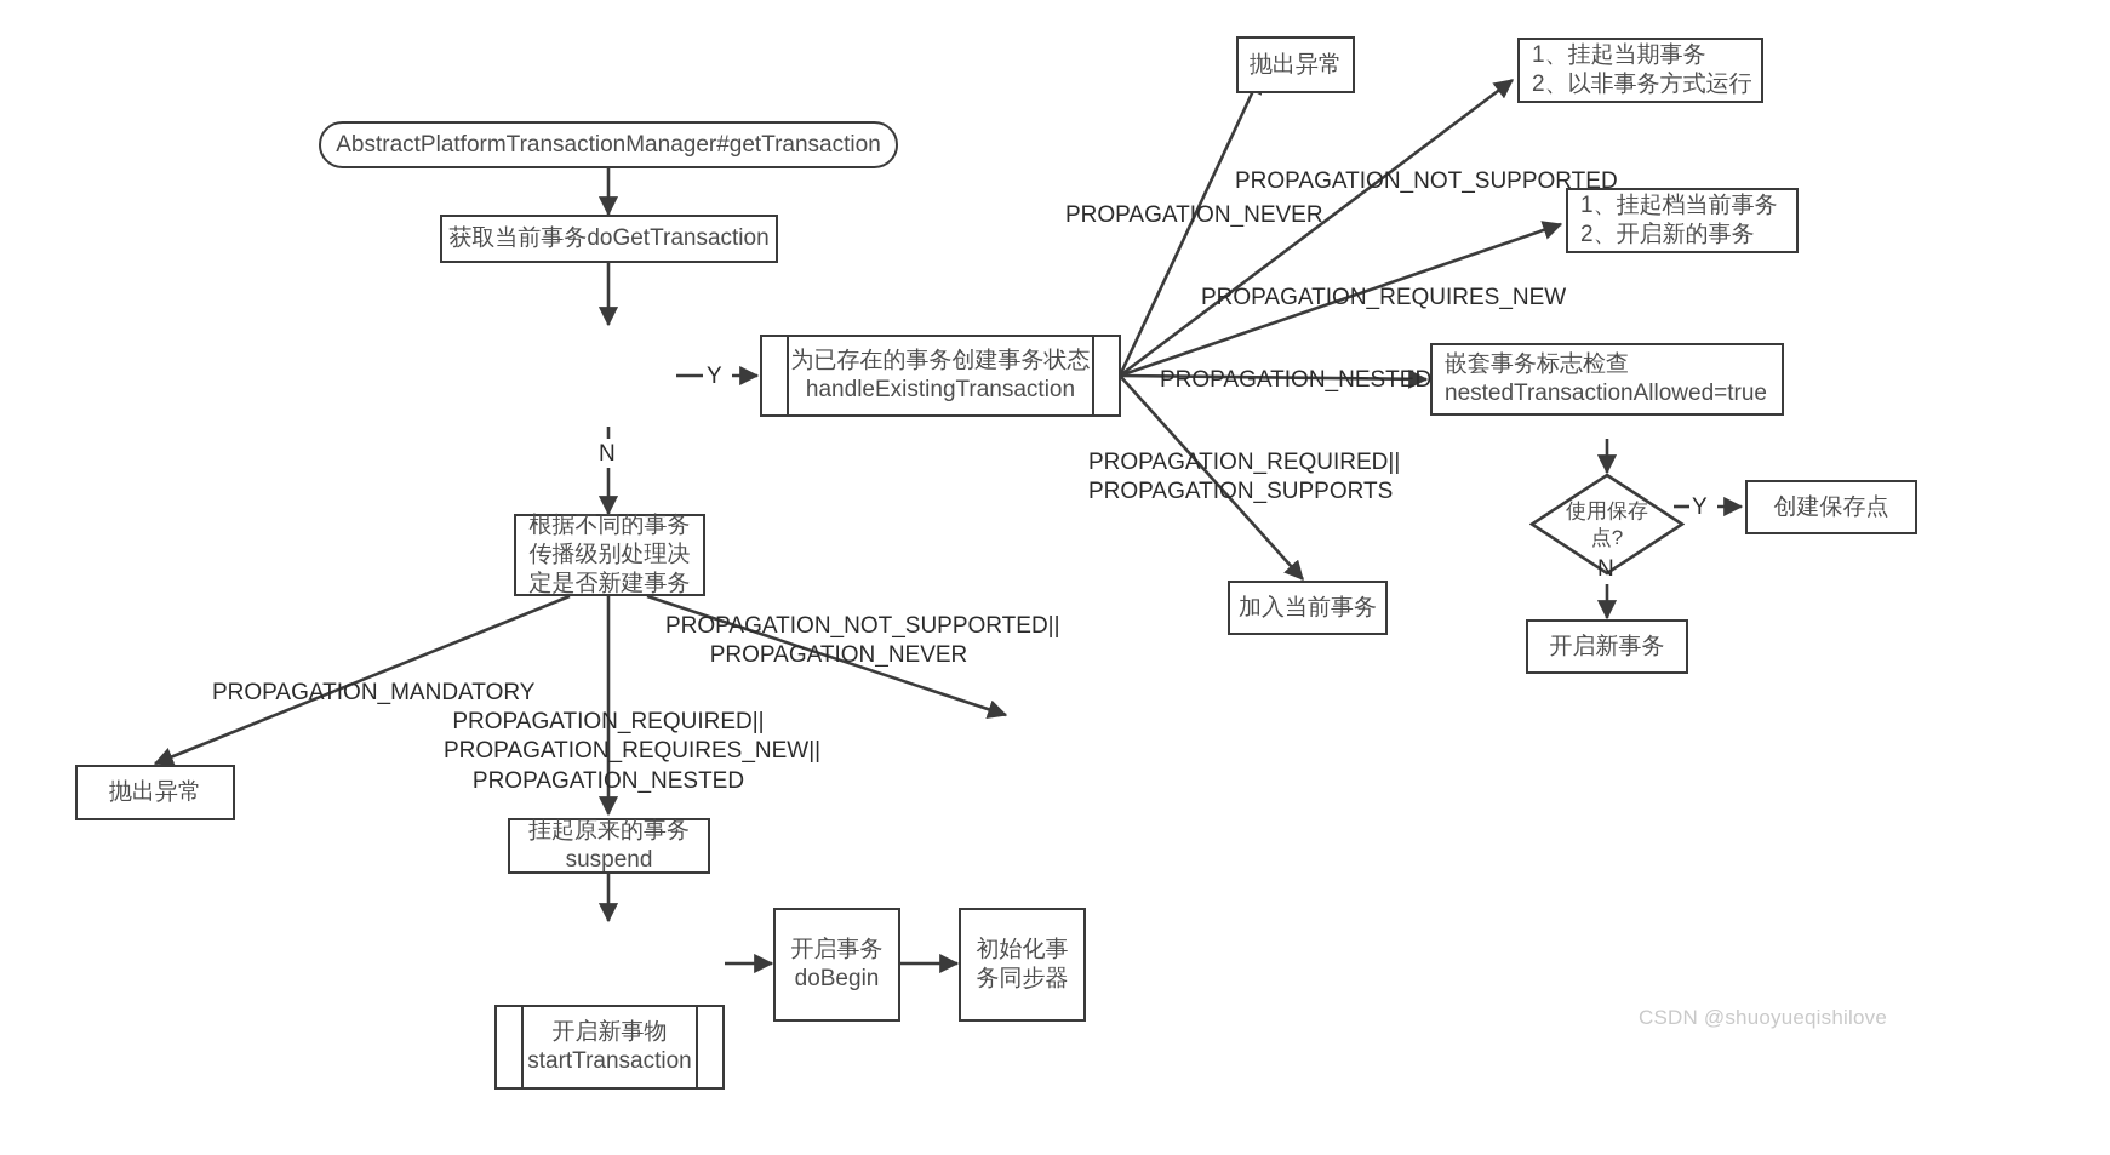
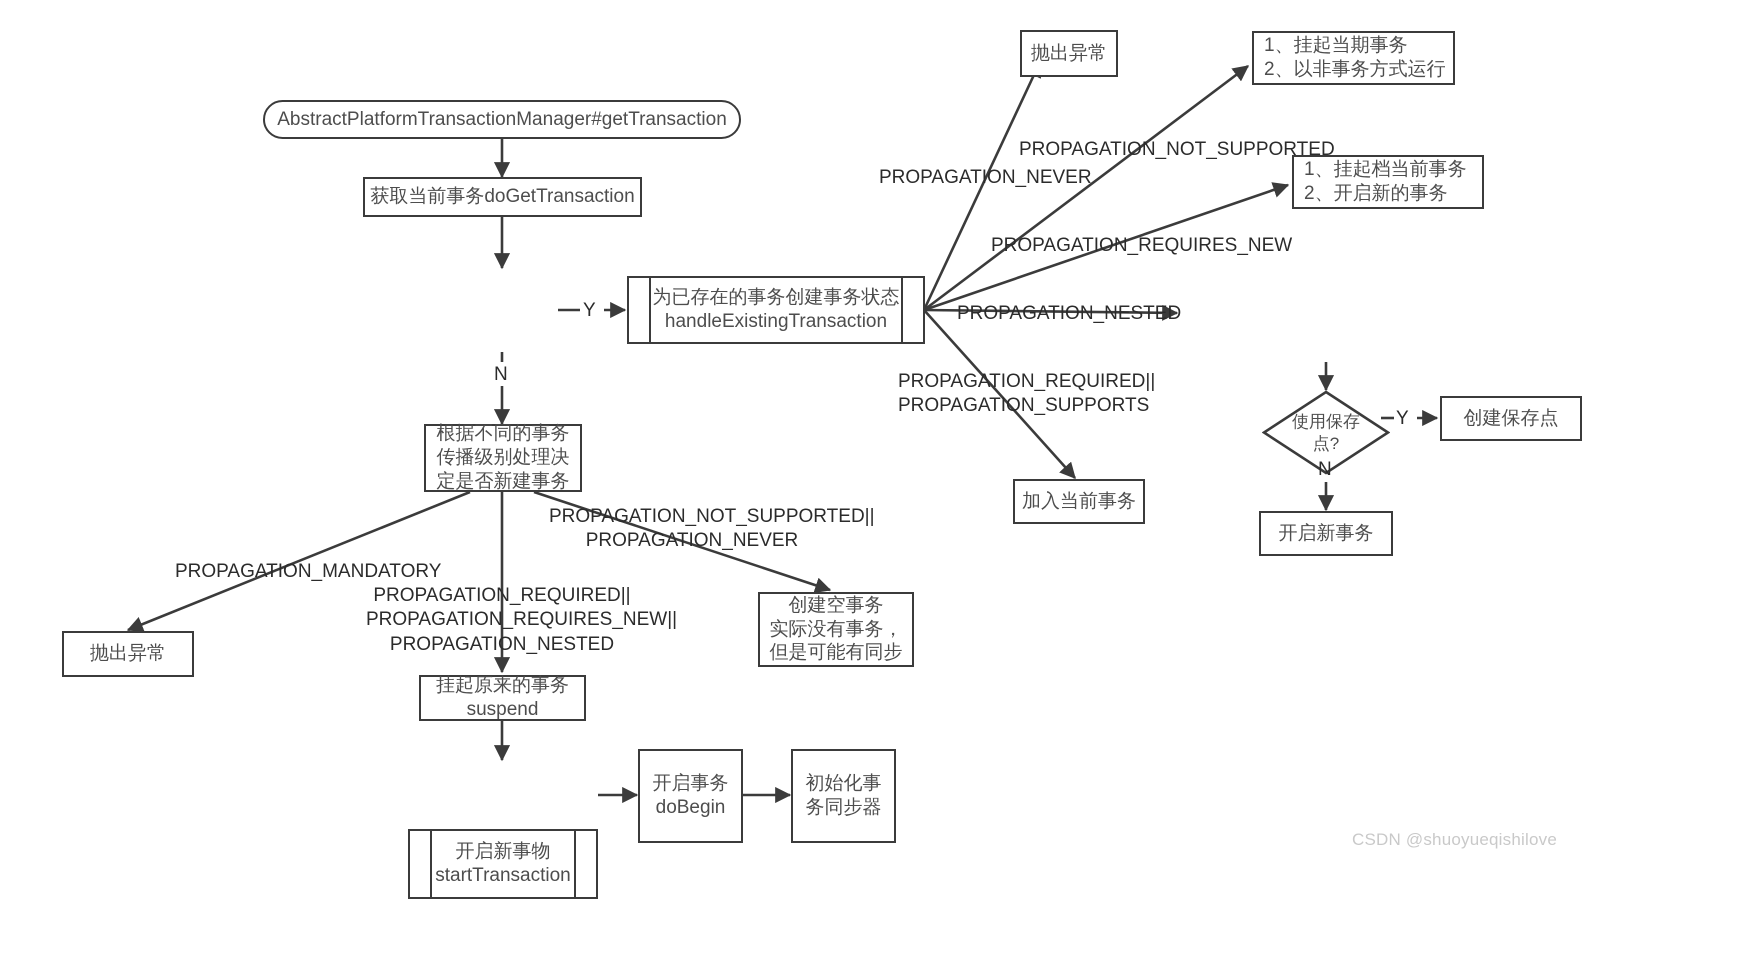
  AbstractPlatformTransactionManager#getTransaction
  获取当前事务doGetTransaction
  为已存在的事务创建事务状态
  handleExistingTransaction
  根据不同的事务
  传播级别处理决
  定是否新建事务
  抛出异常
  1、挂起当期事务
  2、以非事务方式运行
  1、挂起档当前事务
  2、开启新的事务
- 嵌套事务标志检查
- nestedTransactionAllowed=true
  使用保存
  点?
  创建保存点
  开启新事务
  加入当前事务
  抛出异常
+ 创建空事务
+ 实际没有事务，
+ 但是可能有同步
  挂起原来的事务
  suspend
  开启新事物
  startTransaction
  开启事务
  doBegin
  初始化事
  务同步器
  Y
  N
  PROPAGATION_NEVER
  PROPAGATION_NOT_SUPPORTED
  PROPAGATION_REQUIRES_NEW
  PROPAGATION_NESTED
  PROPAGATION_REQUIRED||
  PROPAGATION_SUPPORTS
  Y
  N
  PROPAGATION_MANDATORY
  PROPAGATION_REQUIRED||
  PROPAGATION_REQUIRES_NEW||
  PROPAGATION_NESTED
  PROPAGATION_NOT_SUPPORTED||
  PROPAGATION_NEVER
  CSDN @shuoyueqishilove
